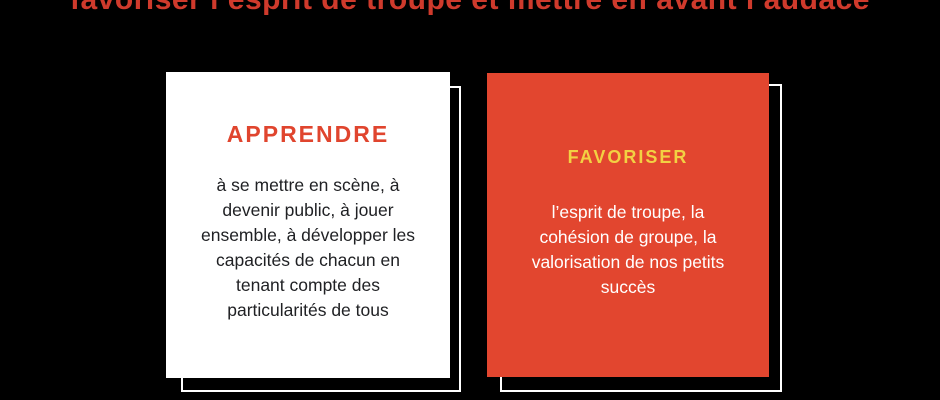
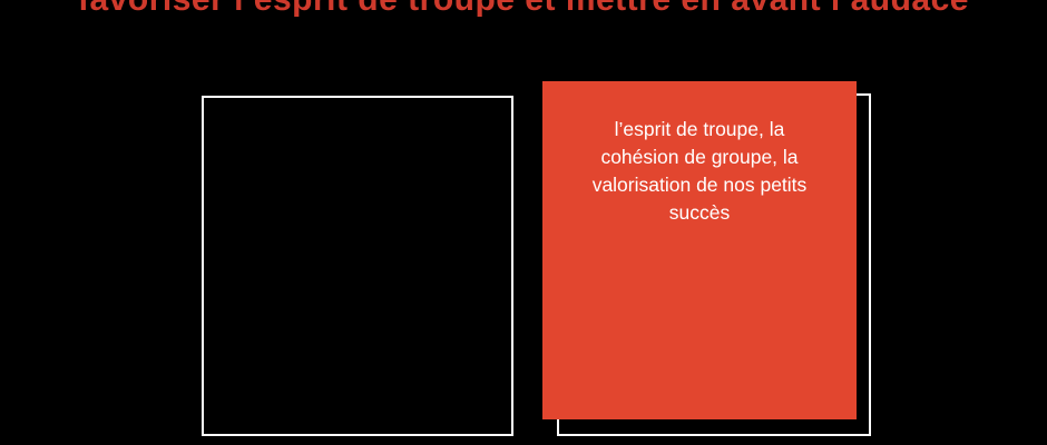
- APPRENDRE
- à se mettre en scène, à
- devenir public, à jouer
- ensemble, à développer les
- capacités de chacun en
- tenant compte des
- particularités de tous
- FAVORISER
  l’esprit de troupe, la
  cohésion de groupe, la
  valorisation de nos petits
  succès
